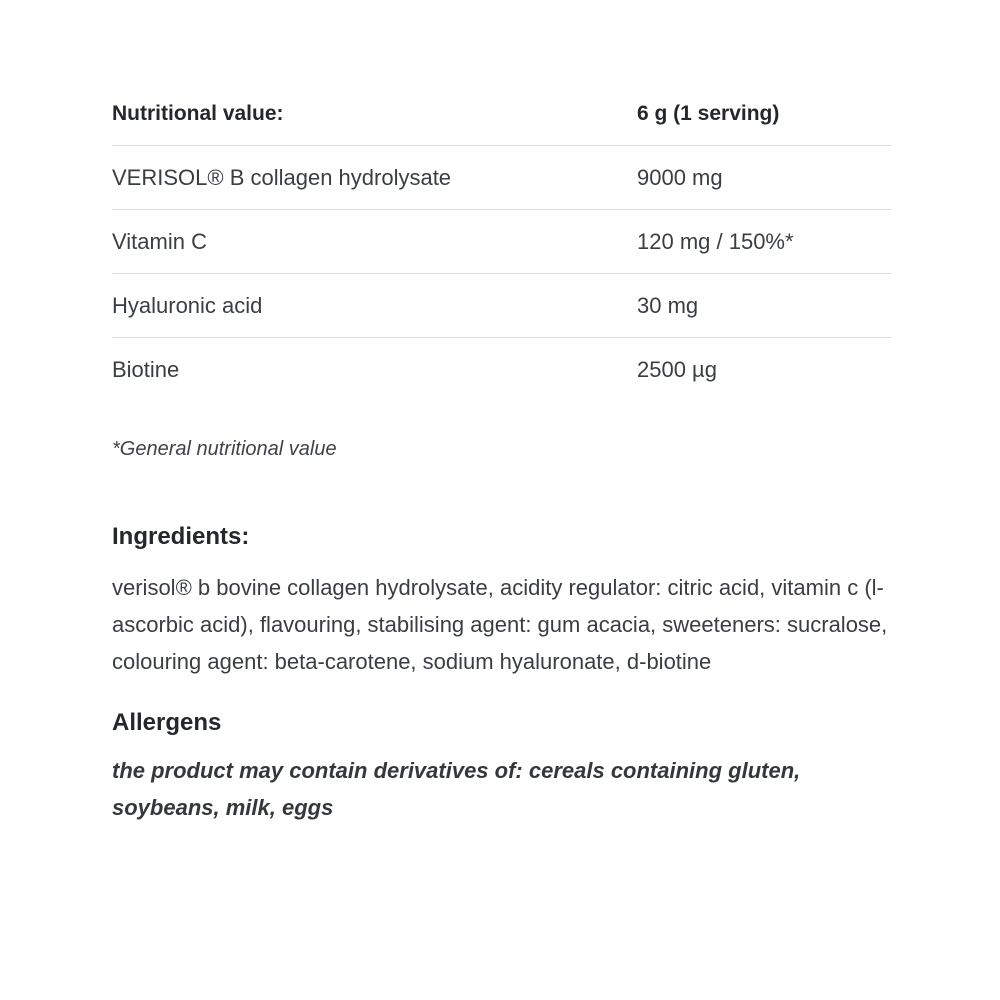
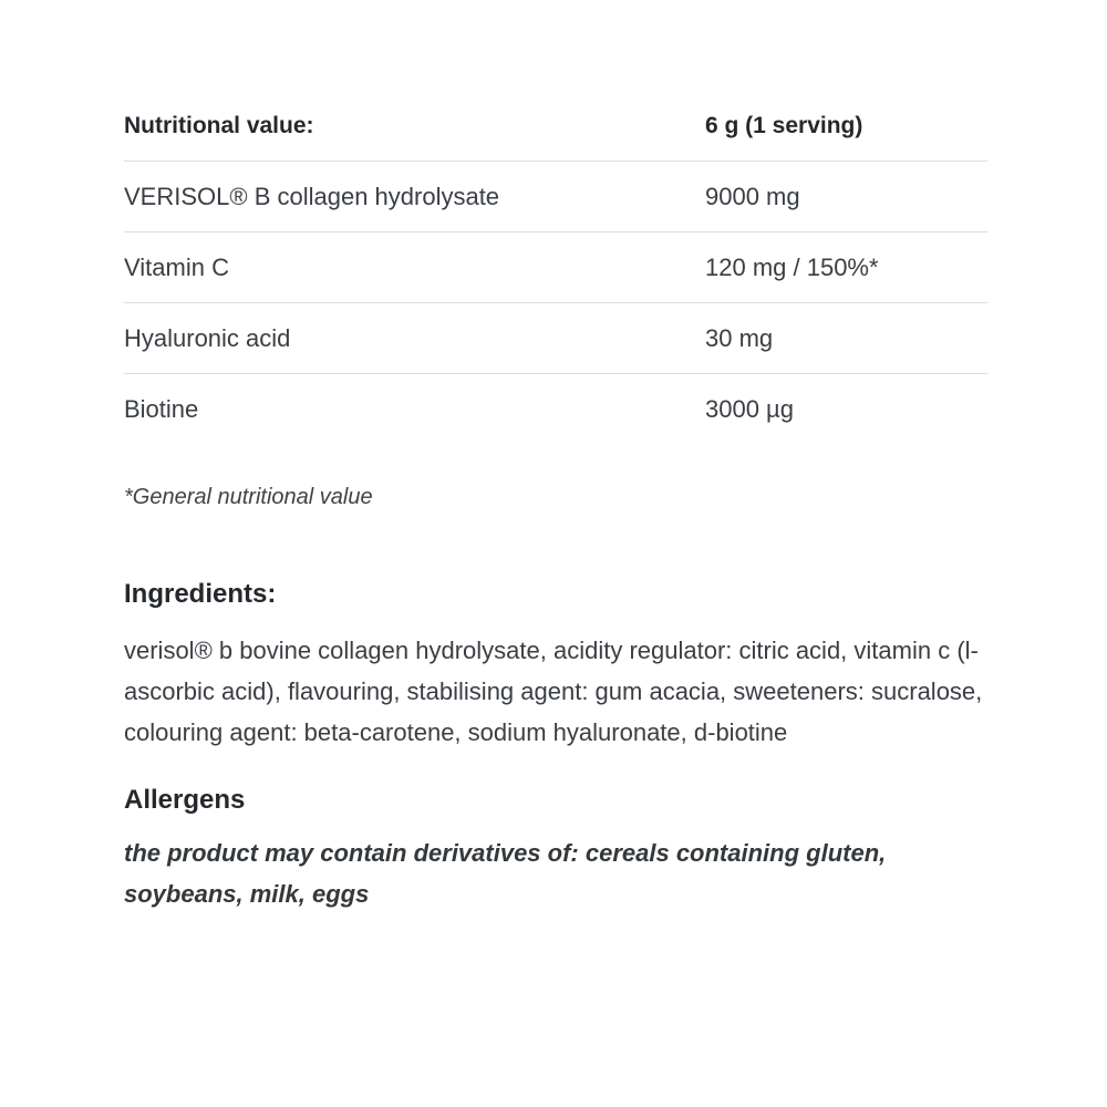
  Nutritional value:
  6 g (1 serving)
  VERISOL® B collagen hydrolysate
  9000 mg
  Vitamin C
  120 mg / 150%*
  Hyaluronic acid
  30 mg
  Biotine
- 2500 µg
+ 3000 µg
  *General nutritional value
  Ingredients:
  verisol® b bovine collagen hydrolysate, acidity regulator: citric acid, vitamin c (l-ascorbic acid), flavouring, stabilising agent: gum acacia, sweeteners: sucralose, colouring agent: beta-carotene, sodium hyaluronate, d-biotine
  Allergens
  the product may contain derivatives of: cereals containing gluten, soybeans, milk, eggs
